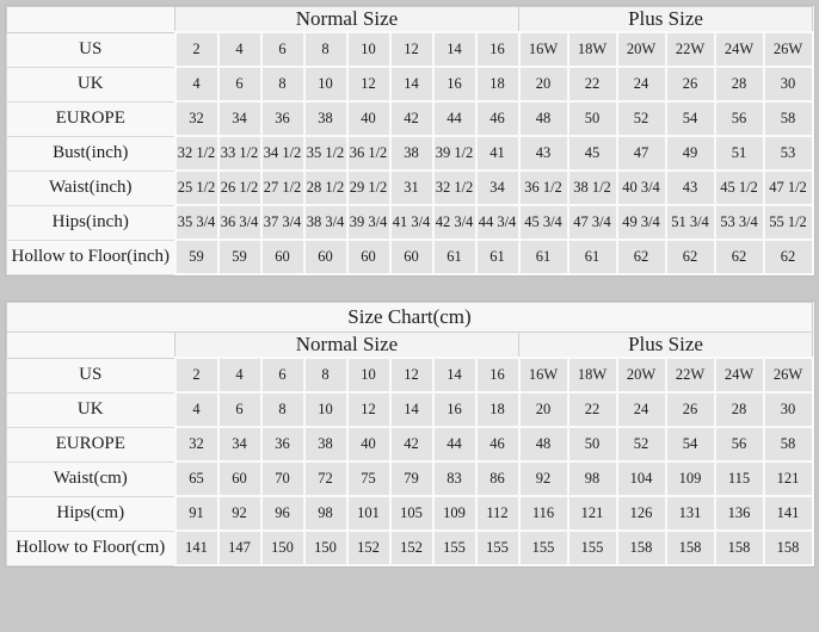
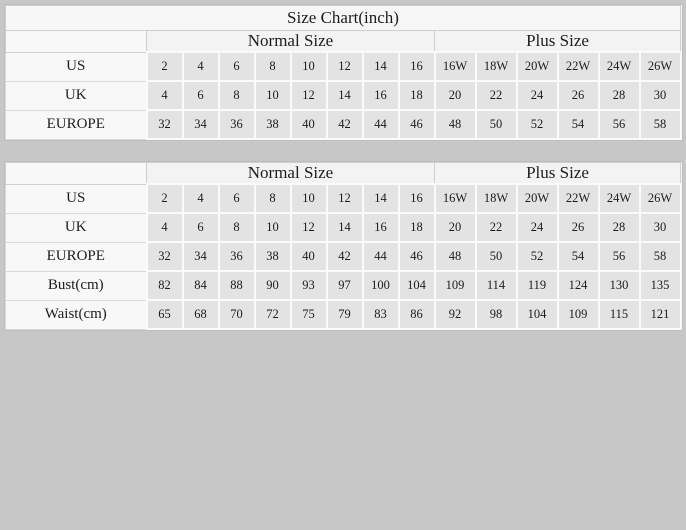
+ Size Chart(inch)
  	Normal Size	Plus Size
  US	2	4	6	8	10	12	14	16	16W	18W	20W	22W	24W	26W
  UK	4	6	8	10	12	14	16	18	20	22	24	26	28	30
  EUROPE	32	34	36	38	40	42	44	46	48	50	52	54	56	58
- Bust(inch)	32 1/2	33 1/2	34 1/2	35 1/2	36 1/2	38	39 1/2	41	43	45	47	49	51	53
- Waist(inch)	25 1/2	26 1/2	27 1/2	28 1/2	29 1/2	31	32 1/2	34	36 1/2	38 1/2	40 3/4	43	45 1/2	47 1/2
- Hips(inch)	35 3/4	36 3/4	37 3/4	38 3/4	39 3/4	41 3/4	42 3/4	44 3/4	45 3/4	47 3/4	49 3/4	51 3/4	53 3/4	55 1/2
- Hollow to Floor(inch)	59	59	60	60	60	60	61	61	61	61	62	62	62	62
- Size Chart(cm)
  	Normal Size	Plus Size
  US	2	4	6	8	10	12	14	16	16W	18W	20W	22W	24W	26W
  UK	4	6	8	10	12	14	16	18	20	22	24	26	28	30
  EUROPE	32	34	36	38	40	42	44	46	48	50	52	54	56	58
+ Bust(cm)	82	84	88	90	93	97	100	104	109	114	119	124	130	135
- Waist(cm)	65	60	70	72	75	79	83	86	92	98	104	109	115	121
+ Waist(cm)	65	68	70	72	75	79	83	86	92	98	104	109	115	121
- Hips(cm)	91	92	96	98	101	105	109	112	116	121	126	131	136	141
- Hollow to Floor(cm)	141	147	150	150	152	152	155	155	155	155	158	158	158	158
